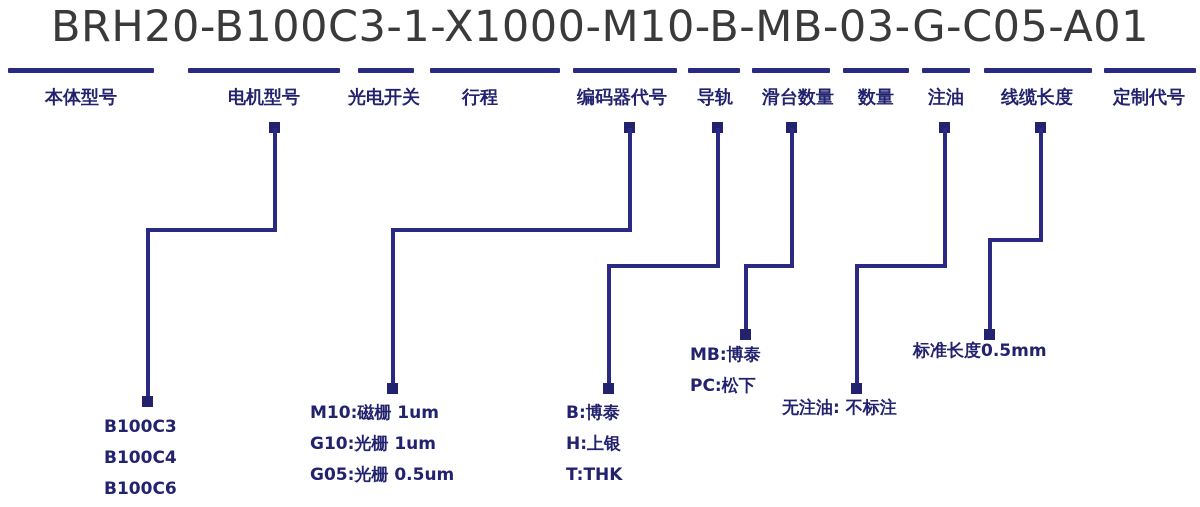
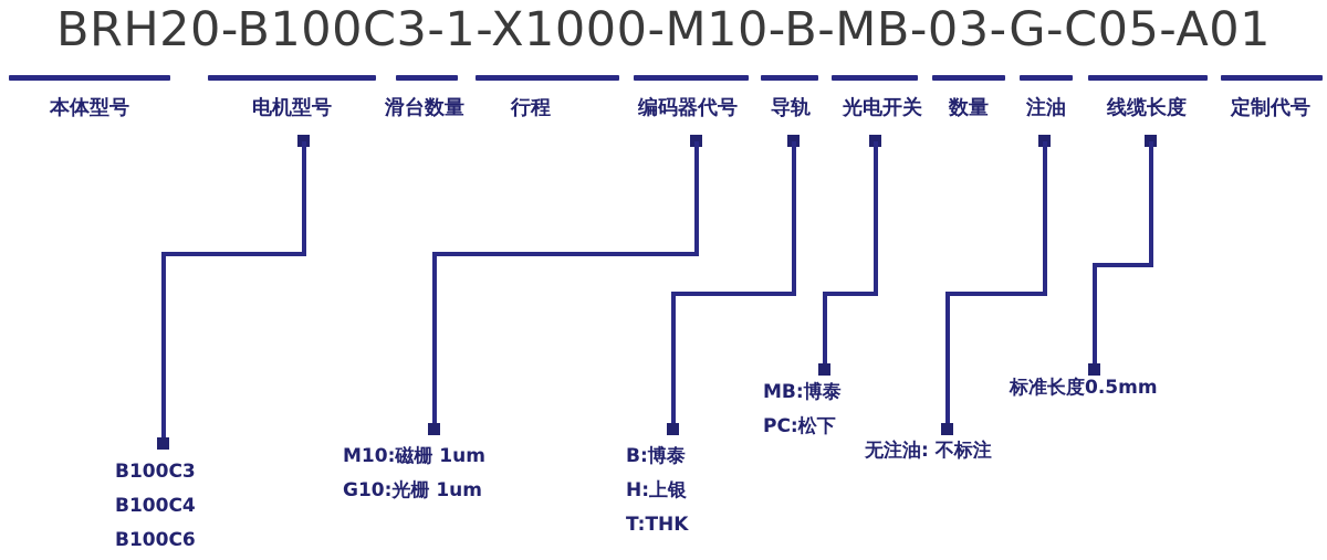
  BRH20-B100C3-1-X1000-M10-B-MB-03-G-C05-A01
  本体型号
  电机型号
- 光电开关
+ 滑台数量
  行程
  编码器代号
  导轨
- 滑台数量
+ 光电开关
  数量
  注油
  线缆长度
  定制代号
  B100C3
  B100C4
  B100C6
  M10:磁栅 1um
  G10:光栅 1um
- G05:光栅 0.5um
  B:博泰
  H:上银
  T:THK
  MB:博泰
  PC:松下
  无注油: 不标注
  标准长度0.5mm
